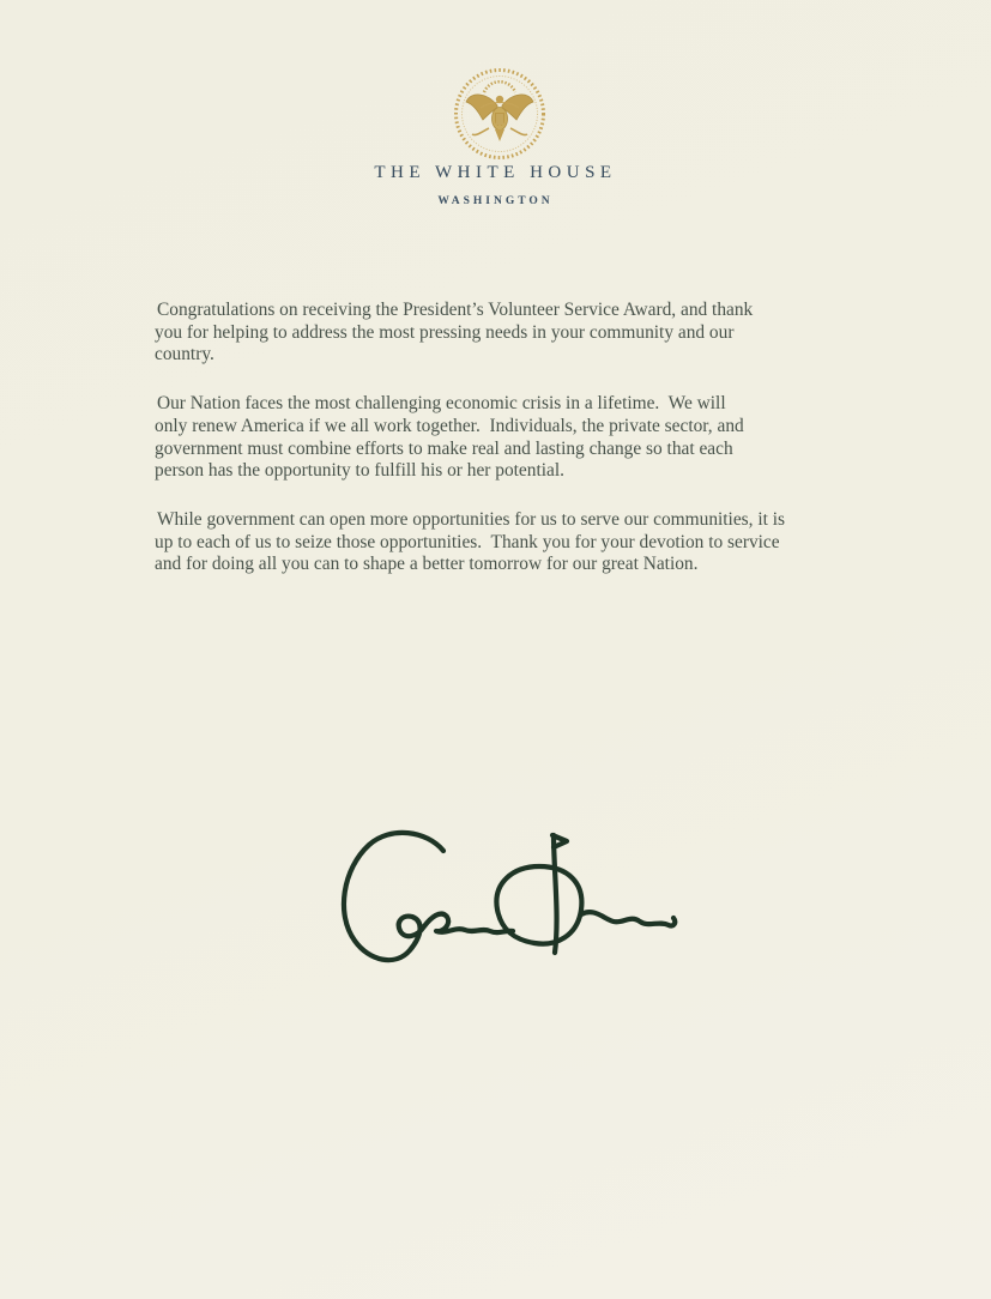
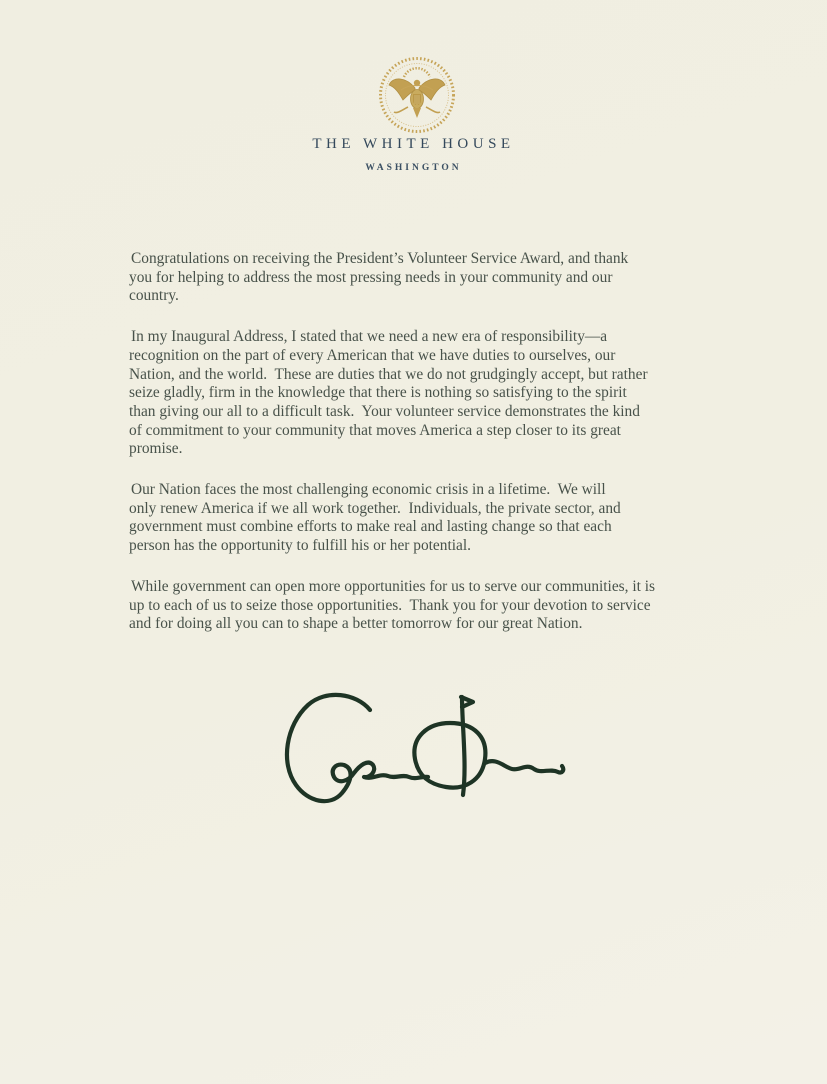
  THE WHITE HOUSE
  WASHINGTON
  Congratulations on receiving the President’s Volunteer Service Award, and thank
  you for helping to address the most pressing needs in your community and our
  country.
+ In my Inaugural Address, I stated that we need a new era of responsibility—a
+ recognition on the part of every American that we have duties to ourselves, our
+ Nation, and the world. These are duties that we do not grudgingly accept, but rather
+ seize gladly, firm in the knowledge that there is nothing so satisfying to the spirit
+ than giving our all to a difficult task. Your volunteer service demonstrates the kind
+ of commitment to your community that moves America a step closer to its great
+ promise.
  Our Nation faces the most challenging economic crisis in a lifetime. We will
  only renew America if we all work together. Individuals, the private sector, and
  government must combine efforts to make real and lasting change so that each
  person has the opportunity to fulfill his or her potential.
  While government can open more opportunities for us to serve our communities, it is
  up to each of us to seize those opportunities. Thank you for your devotion to service
  and for doing all you can to shape a better tomorrow for our great Nation.
